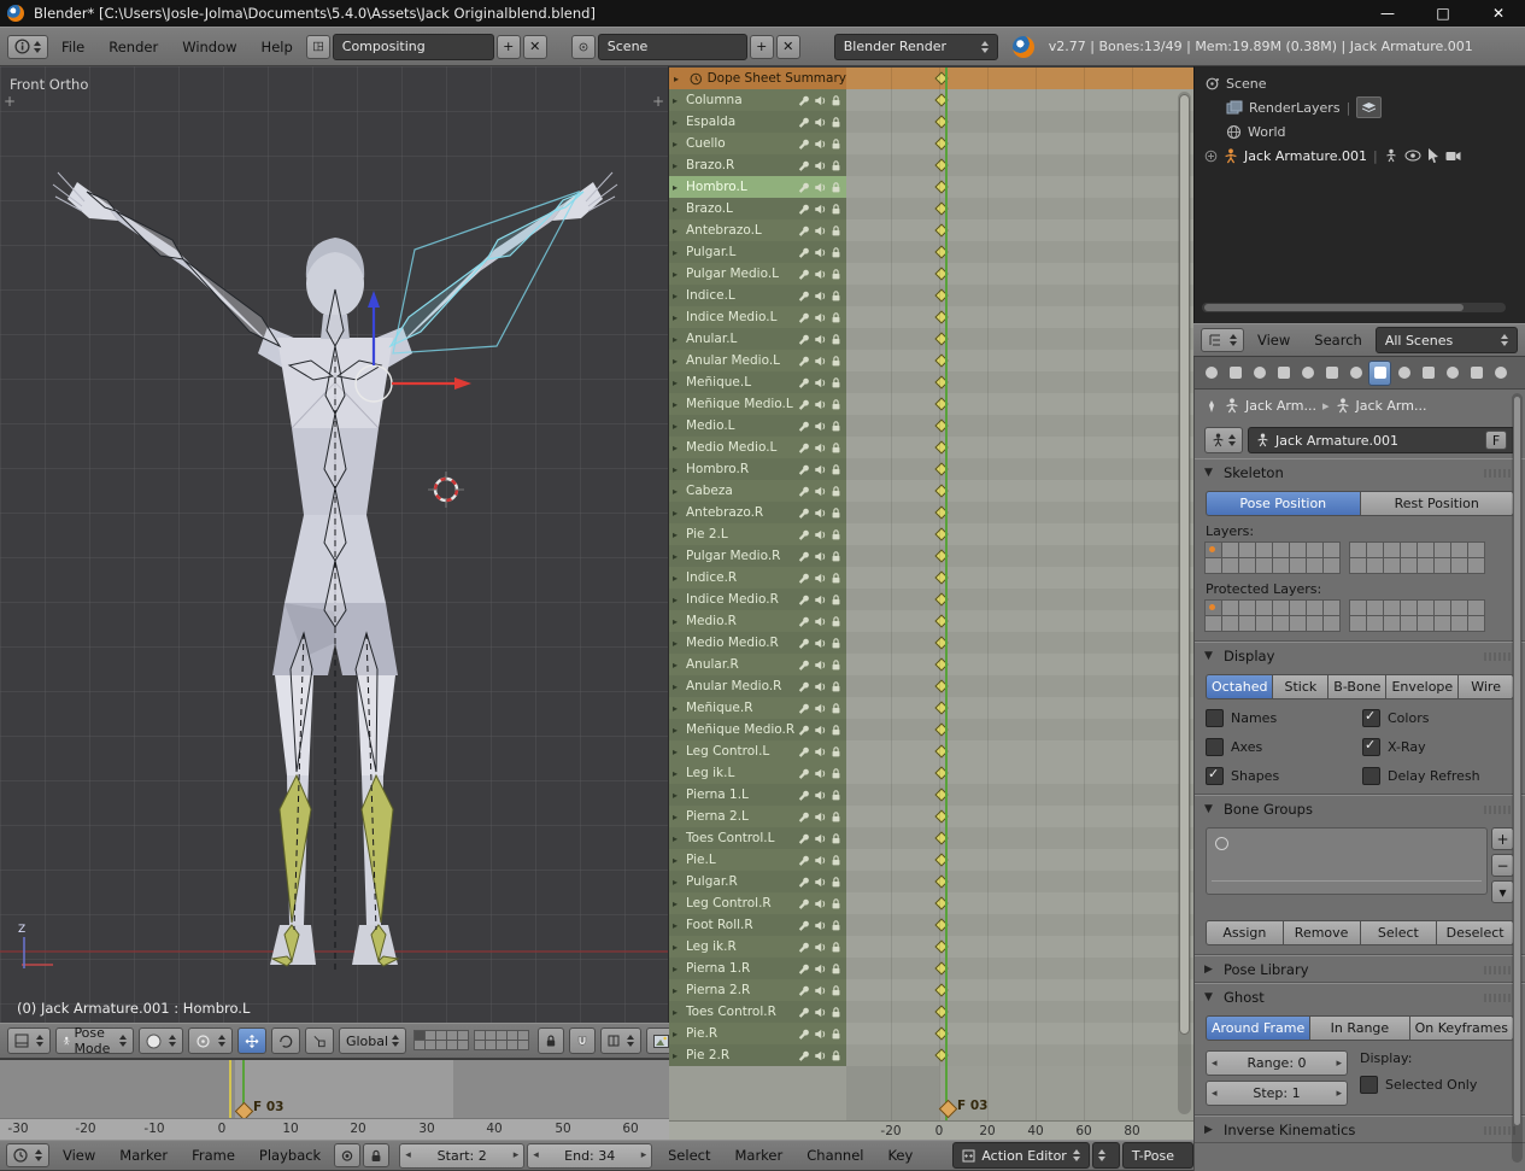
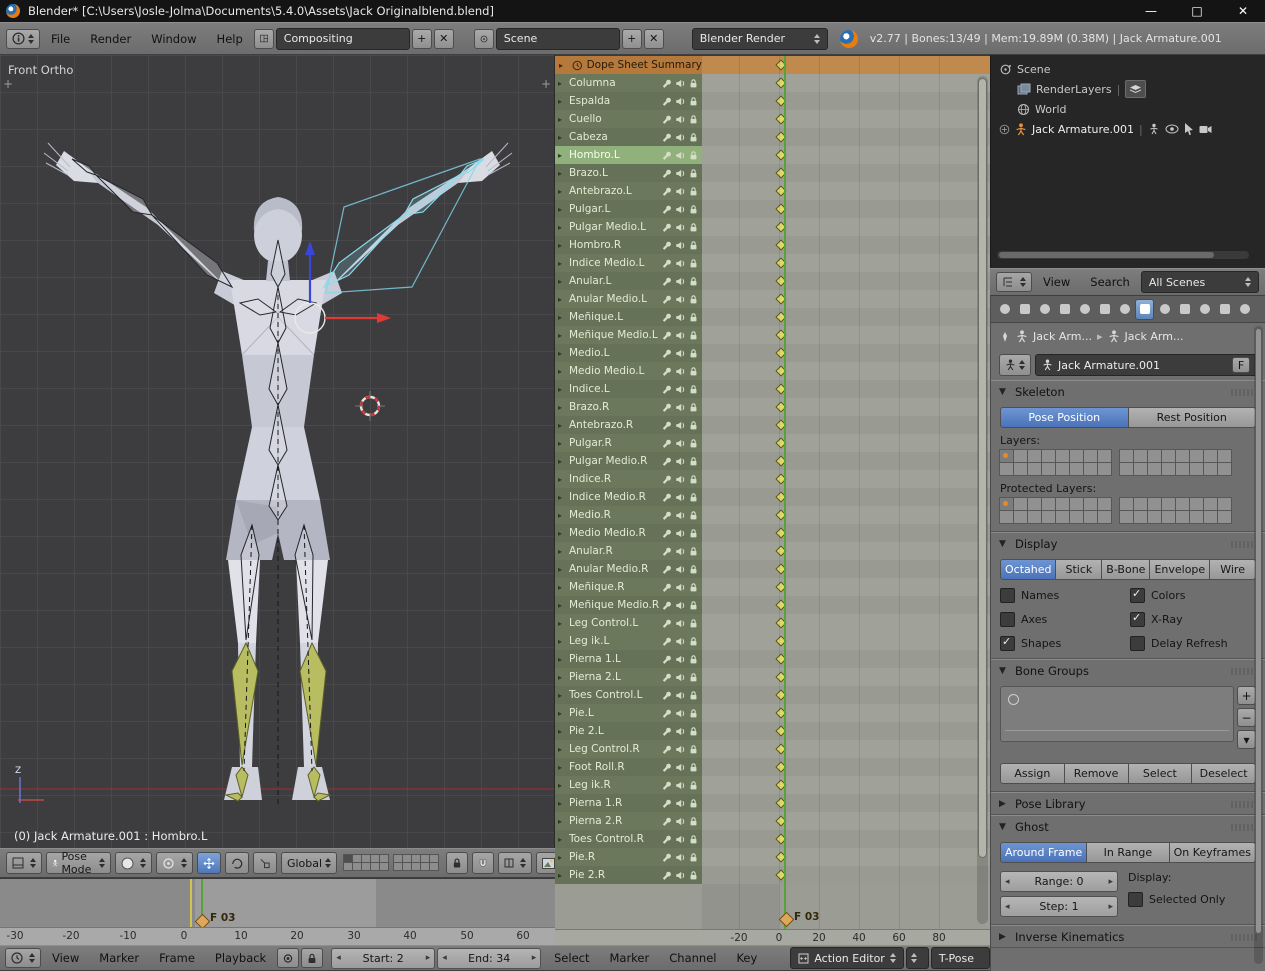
  Blender* [C:\Users\Josle-Jolma\Documents\5.4.0\Assets\Jack Originalblend.blend]
  —
  □
  ✕
  File
  Render
  Window
  Help
  Compositing
  +
  ✕
  Scene
  +
  ✕
  Blender Render
  v2.77 | Bones:13/49 | Mem:19.89M (0.38M) | Jack Armature.001
  Z
  Front Ortho
  (0) Jack Armature.001 : Hombro.L
  +
  +
  Pose Mode
  Global
  F 03
  -30
  -20
  -10
  0
  10
  20
  30
  40
  50
  60
  View
  Marker
  Frame
  Playback
  ◂
  Start: 2
  ▸
  ◂
  End: 34
  ▸
  Dope Sheet Summary
  Columna
  Espalda
  Cuello
- Brazo.R
+ Cabeza
  Hombro.L
  Brazo.L
  Antebrazo.L
  Pulgar.L
  Pulgar Medio.L
- Indice.L
+ Hombro.R
  Indice Medio.L
  Anular.L
  Anular Medio.L
  Meñique.L
  Meñique Medio.L
  Medio.L
  Medio Medio.L
- Hombro.R
+ Indice.L
- Cabeza
+ Brazo.R
  Antebrazo.R
- Pie 2.L
+ Pulgar.R
  Pulgar Medio.R
  Indice.R
  Indice Medio.R
  Medio.R
  Medio Medio.R
  Anular.R
  Anular Medio.R
  Meñique.R
  Meñique Medio.R
  Leg Control.L
  Leg ik.L
  Pierna 1.L
  Pierna 2.L
  Toes Control.L
  Pie.L
- Pulgar.R
+ Pie 2.L
  Leg Control.R
  Foot Roll.R
  Leg ik.R
  Pierna 1.R
  Pierna 2.R
  Toes Control.R
  Pie.R
  Pie 2.R
  F 03
  -20
  0
  20
  40
  60
  80
  Select
  Marker
  Channel
  Key
  Action Editor
  T-Pose
  Scene
  RenderLayers
  |
  World
  Jack Armature.001
  |
  View
  Search
  All Scenes
  Jack Arm...
  ▸
  Jack Arm...
  Jack Armature.001
  F
  ▼
  Skeleton
  Pose Position
  Rest Position
  Layers:
  Protected Layers:
  ▼
  Display
  Octahed
  Stick
  B-Bone
  Envelope
  Wire
  Names
  Colors
  Axes
  X-Ray
  Shapes
  Delay Refresh
  ▼
  Bone Groups
  +
  −
  ▾
  Assign
  Remove
  Select
  Deselect
  ▶
  Pose Library
  ▼
  Ghost
  Around Frame
  In Range
  On Keyframes
  ◂
  Range: 0
  ▸
  ◂
  Step: 1
  ▸
  Display:
  Selected Only
  ▶
  Inverse Kinematics
